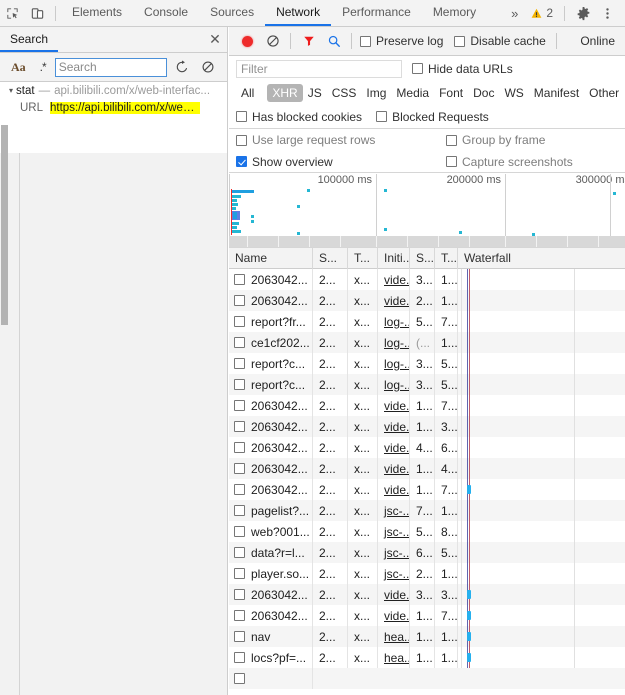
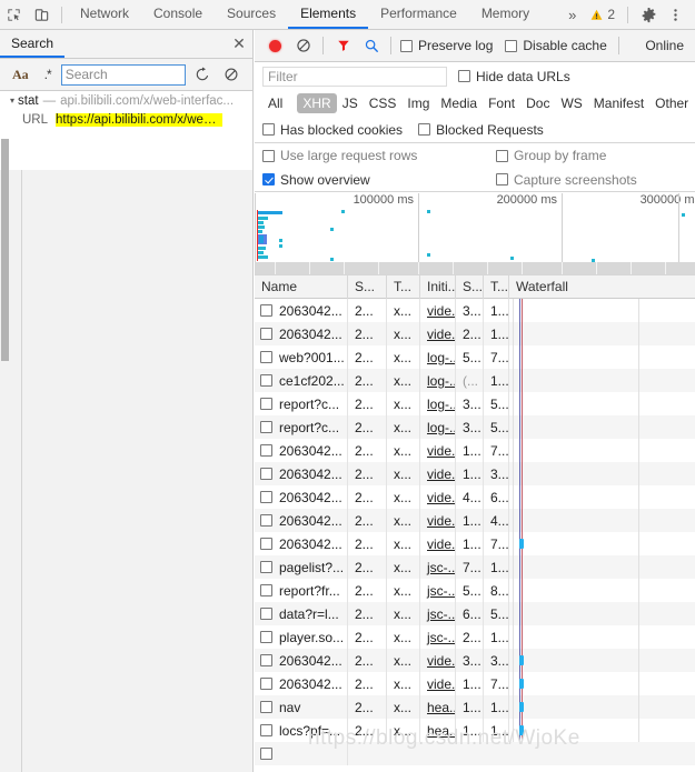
- Elements
+ Network
  Console
  Sources
- Network
+ Elements
  Performance
  Memory
  »
  2
  Search
  ✕
  Aa
  .*
  Search
  ▾
  stat
  —
  api.bilibili.com/x/web-interfac...
  URL
  https://api.bilibili.com/x/web-in
  Preserve log
  Disable cache
  Online
  Filter
  Hide data URLs
  All
  XHR
  JS
  CSS
  Img
  Media
  Font
  Doc
  WS
  Manifest
  Other
  Has blocked cookies
  Blocked Requests
  Use large request rows
  Group by frame
  Show overview
  Capture screenshots
  100000 ms
  200000 ms
  30000 m
  Name
  S...
  T...
  Initi..
  S...
  T...
  Waterfall
  2063042...
  2...
  x...
  vide.
  3...
  1...
  2063042...
  2...
  x...
  vide.
  2...
  1...
- report?fr...
+ web?001...
  2...
  x...
  log-..
  5...
  7...
  ce1cf202...
  2...
  x...
  log-..
  (...
  1...
  report?c...
  2...
  x...
  log-..
  3...
  5...
  report?c...
  2...
  x...
  log-..
  3...
  5...
  2063042...
  2...
  x...
  vide.
  1...
  7...
  2063042...
  2...
  x...
  vide.
  1...
  3...
  2063042...
  2...
  x...
  vide.
  4...
  6...
  2063042...
  2...
  x...
  vide.
  1...
  4...
  2063042...
  2...
  x...
  vide.
  1...
  7...
  pagelist?...
  2...
  x...
  jsc-..
  7...
  1...
- web?001...
+ report?fr...
  2...
  x...
  jsc-..
  5...
  8...
  data?r=l...
  2...
  x...
  jsc-..
  6...
  5...
  player.so...
  2...
  x...
  jsc-..
  2...
  1...
  2063042...
  2...
  x...
  vide.
  3...
  3...
  2063042...
  2...
  x...
  vide.
  1...
  7...
  nav
  2...
  x...
  hea..
  1...
  1...
  locs?pf=...
  2...
  x...
  hea..
  1...
  1...
+ https://blog.csdn.net/WjoKe
